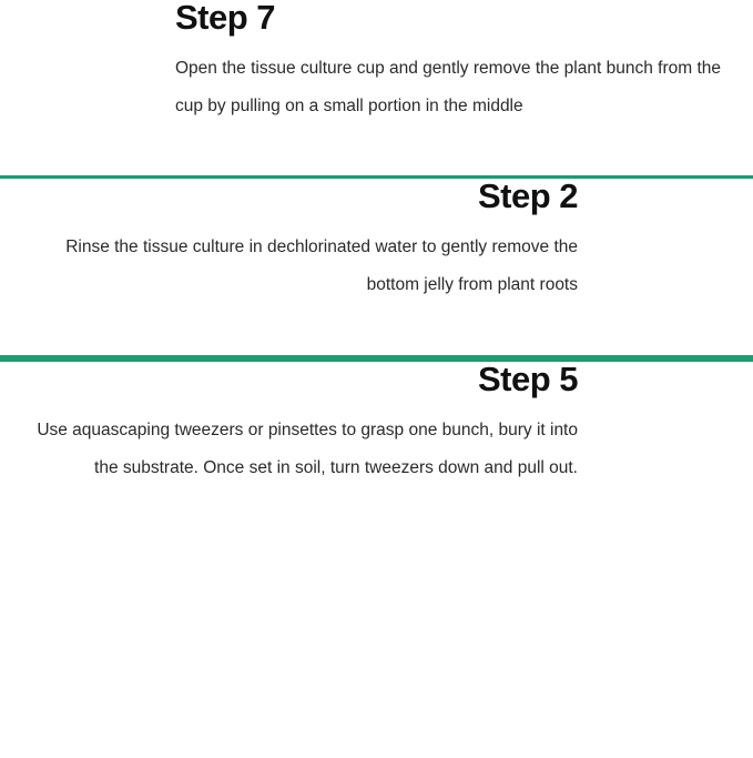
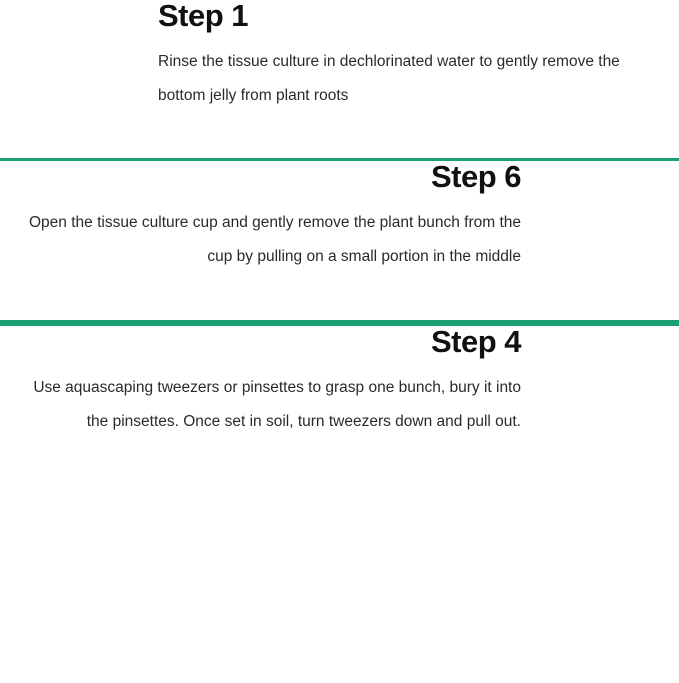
- Step 7
+ Step 1
- Open the tissue culture cup and gently remove the plant bunch from the cup by pulling on a small portion in the middle
+ Rinse the tissue culture in dechlorinated water to gently remove the bottom jelly from plant roots
- Step 2
+ Step 6
- Rinse the tissue culture in dechlorinated water to gently remove the bottom jelly from plant roots
+ Open the tissue culture cup and gently remove the plant bunch from the cup by pulling on a small portion in the middle
- Step 5
+ Step 4
- Use aquascaping tweezers or pinsettes to grasp one bunch, bury it into the substrate. Once set in soil, turn tweezers down and pull out.
+ Use aquascaping tweezers or pinsettes to grasp one bunch, bury it into the pinsettes. Once set in soil, turn tweezers down and pull out.
